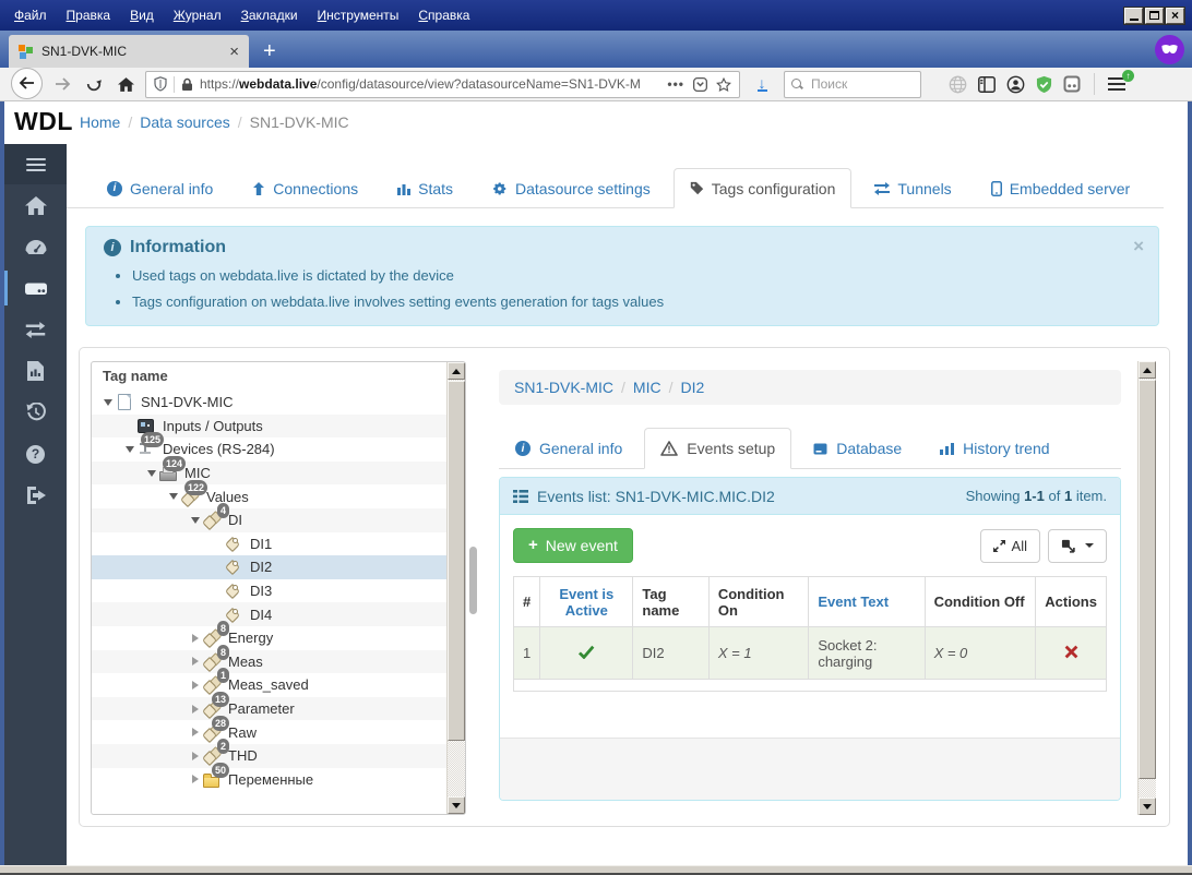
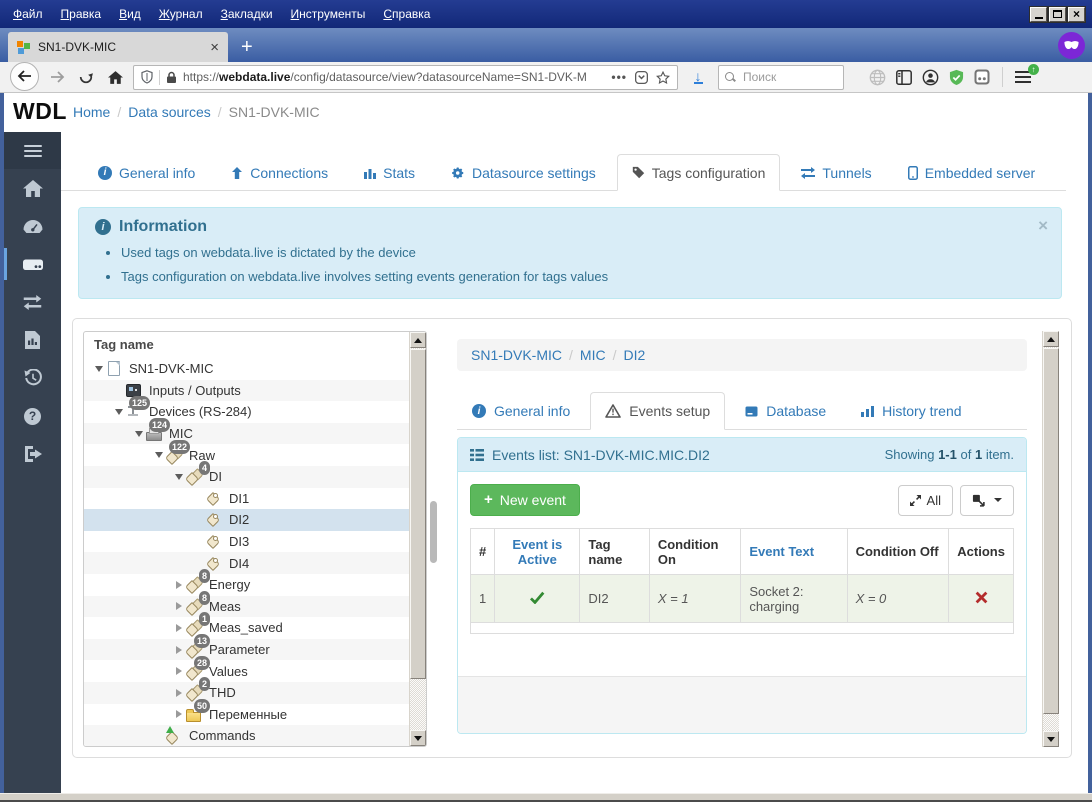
  Файл Правка Вид Журнал Закладки Инструменты Справка
  ×
  SN1-DVK-MIC
  ×
  +
  https://webdata.live/config/datasource/view?datasourceName=SN1-DVK-M
  •••
  ↓
  Поиск
  ↑
  WDL
  Home / Data sources / SN1-DVK-MIC
  ?
  i
  General info
  Connections
  Stats
  Datasource settings
  Tags configuration
  Tunnels
  Embedded server
  i
  Information
  Used tags on webdata.live is dictated by the device
  Tags configuration on webdata.live involves setting events generation for tags values
  ×
  Tag name
  SN1-DVK-MIC
  Inputs / Outputs
  125
  Devices (RS-284)
  124
  MIC
  122
- Values
+ Raw
  4
  DI
  DI1
  DI2
  DI3
  DI4
  8
  Energy
  8
  Meas
  1
  Meas_saved
  13
  Parameter
  28
- Raw
+ Values
  2
  THD
  50
  Переменные
+ Commands
  SN1-DVK-MIC / MIC / DI2
  i
  General info
  Events setup
  Database
  History trend
  Events list: SN1-DVK-MIC.MIC.DI2
  Showing 1-1 of 1 item.
  +
  New event
  All
  #	Event is Active	Tag name	Condition On	Event Text	Condition Off	Actions
  1		DI2	X = 1	Socket 2: charging	X = 0
